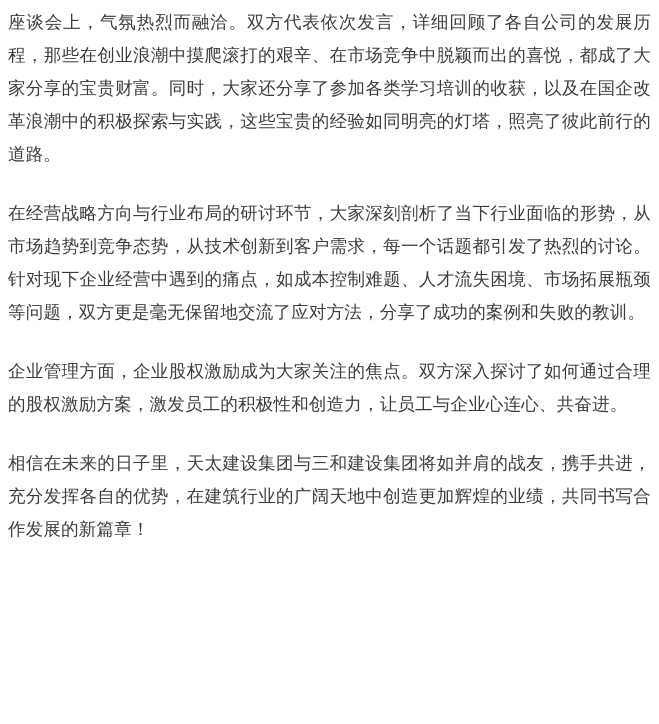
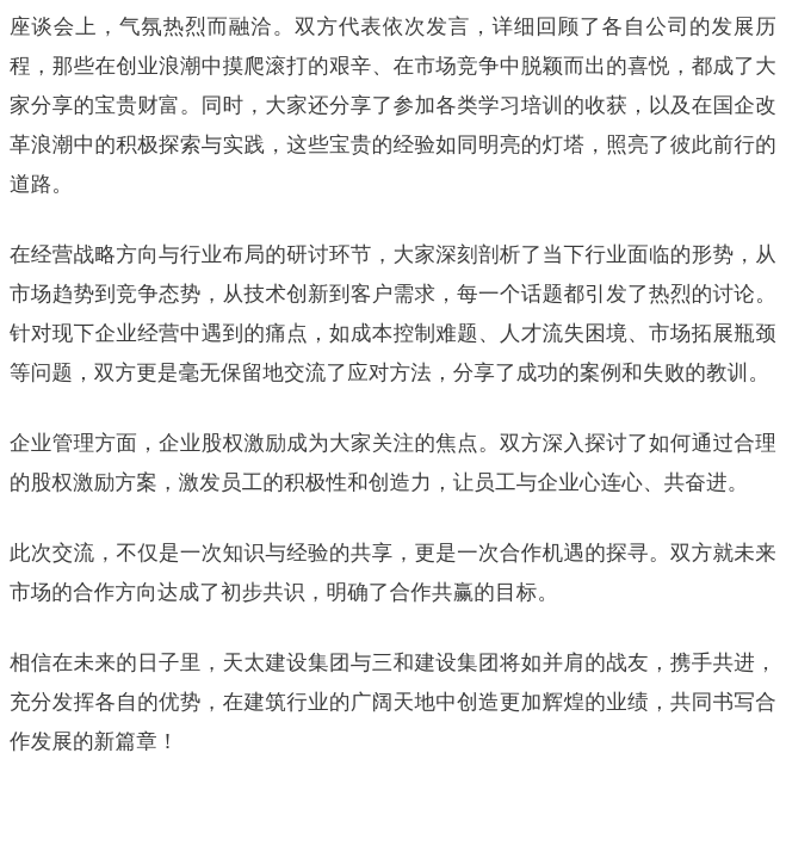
  座谈会上，气氛热烈而融洽。双方代表依次发言，详细回顾了各自公司的发展历程，那些在创业浪潮中摸爬滚打的艰辛、在市场竞争中脱颖而出的喜悦，都成了大家分享的宝贵财富。同时，大家还分享了参加各类学习培训的收获，以及在国企改革浪潮中的积极探索与实践，这些宝贵的经验如同明亮的灯塔，照亮了彼此前行的道路。
  在经营战略方向与行业布局的研讨环节，大家深刻剖析了当下行业面临的形势，从市场趋势到竞争态势，从技术创新到客户需求，每一个话题都引发了热烈的讨论。针对现下企业经营中遇到的痛点，如成本控制难题、人才流失困境、市场拓展瓶颈等问题，双方更是毫无保留地交流了应对方法，分享了成功的案例和失败的教训。
  企业管理方面，企业股权激励成为大家关注的焦点。双方深入探讨了如何通过合理的股权激励方案，激发员工的积极性和创造力，让员工与企业心连心、共奋进。
+ 此次交流，不仅是一次知识与经验的共享，更是一次合作机遇的探寻。双方就未来市场的合作方向达成了初步共识，明确了合作共赢的目标。
  相信在未来的日子里，天太建设集团与三和建设集团将如并肩的战友，携手共进，充分发挥各自的优势，在建筑行业的广阔天地中创造更加辉煌的业绩，共同书写合作发展的新篇章！
